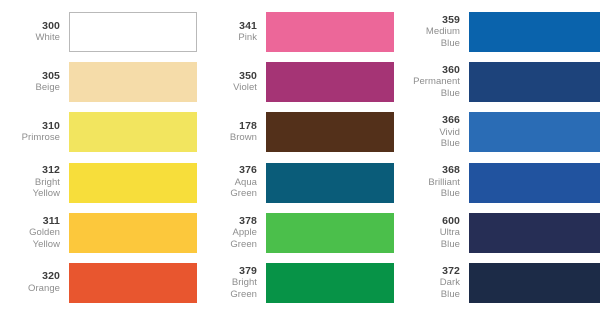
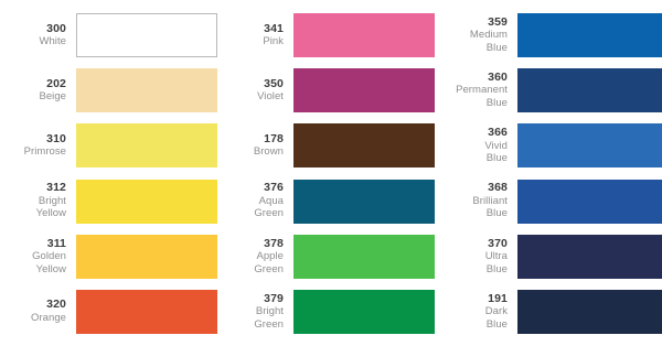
  300
  White
- 305
+ 202
  Beige
  310
  Primrose
  312
  Bright
  Yellow
  311
  Golden
  Yellow
  320
  Orange
  341
  Pink
  350
  Violet
  178
  Brown
  376
  Aqua
  Green
  378
  Apple
  Green
  379
  Bright
  Green
  359
  Medium
  Blue
  360
  Permanent
  Blue
  366
  Vivid
  Blue
  368
  Brilliant
  Blue
- 600
+ 370
  Ultra
  Blue
- 372
+ 191
  Dark
  Blue
